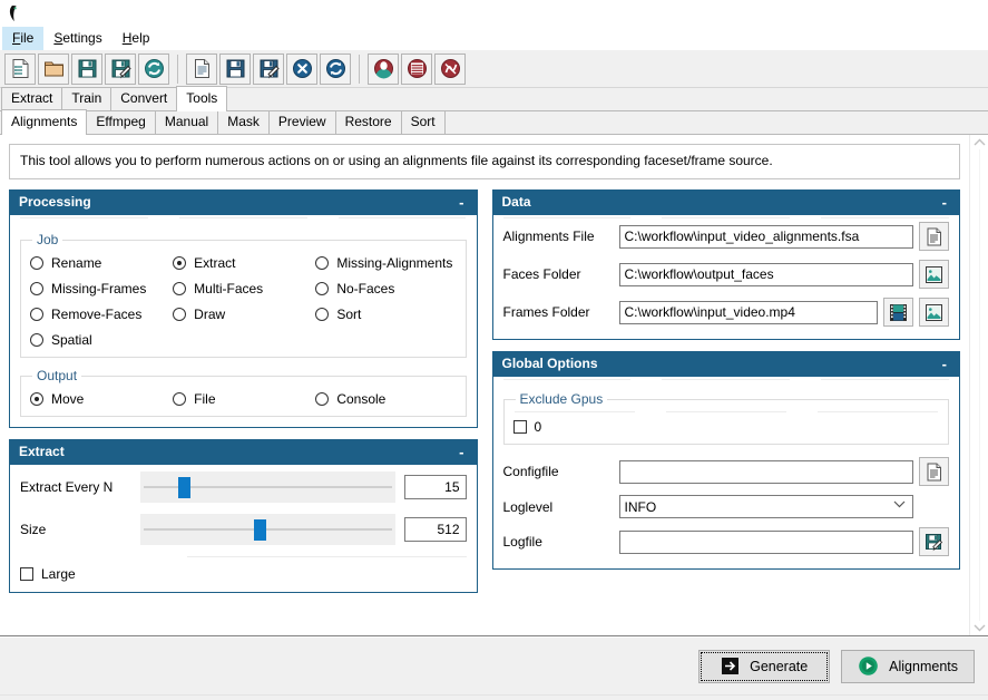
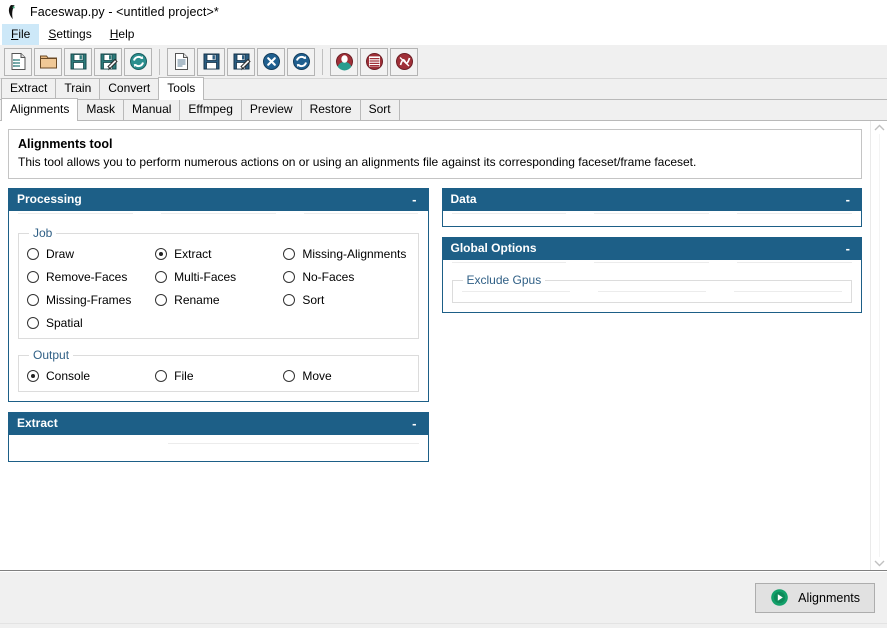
+ Faceswap.py - <untitled project>*
  File
  Settings
  Help
  Extract
  Train
  Convert
  Tools
  Alignments
- Effmpeg
+ Mask
  Manual
- Mask
+ Effmpeg
  Preview
  Restore
  Sort
+ Alignments tool
- This tool allows you to perform numerous actions on or using an alignments file against its corresponding faceset/frame source.
+ This tool allows you to perform numerous actions on or using an alignments file against its corresponding faceset/frame faceset.
  Processing
  -
  Job
- Rename
+ Draw
  Extract
  Missing-Alignments
- Missing-Frames
+ Remove-Faces
  Multi-Faces
  No-Faces
- Remove-Faces
+ Missing-Frames
- Draw
+ Rename
  Sort
  Spatial
  Output
- Move
+ Console
  File
- Console
+ Move
  Extract
  -
- Extract Every N
- 15
- Size
- 512
- Large
  Data
  -
- Alignments File
- C:\workflow\input_video_alignments.fsa
- Faces Folder
- C:\workflow\output_faces
- Frames Folder
- C:\workflow\input_video.mp4
  Global Options
  -
  Exclude Gpus
- 0
- Configfile
- Loglevel
- INFO
- Logfile
- Generate
  Alignments
